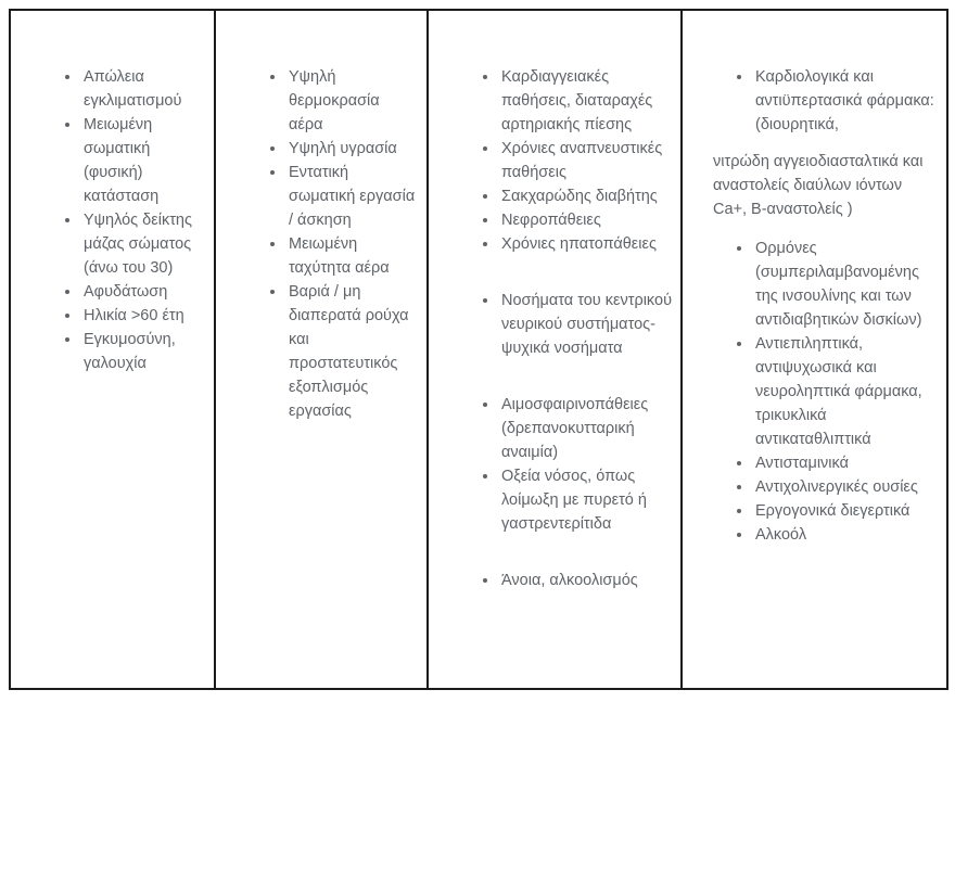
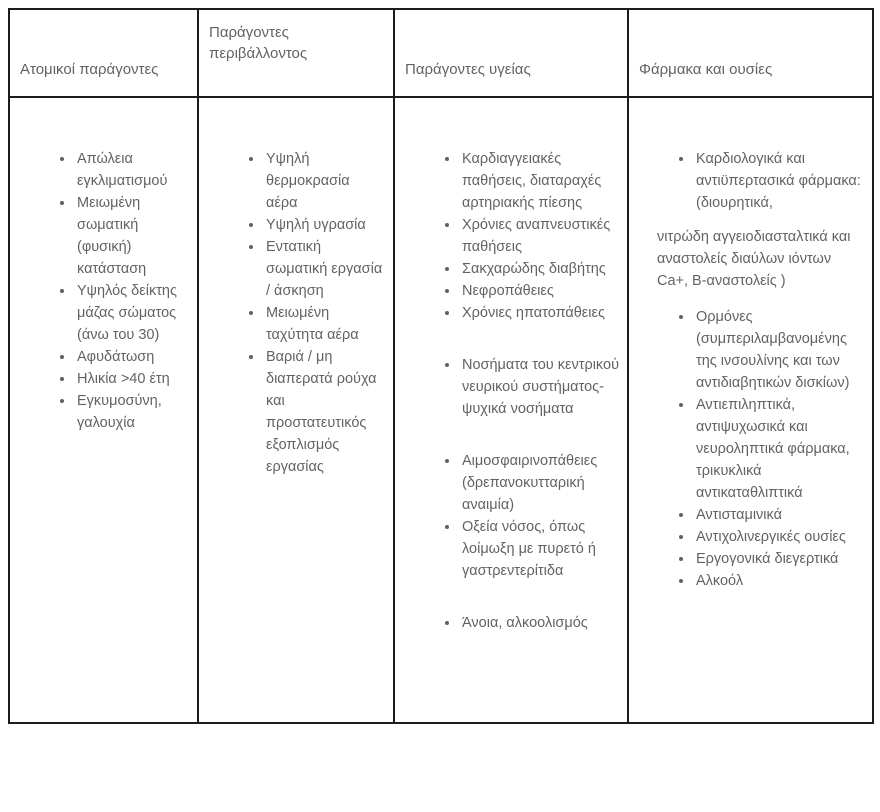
+ Ατομικοί παράγοντες	Παράγοντες περιβάλλοντος	Παράγοντες υγείας	Φάρμακα και ουσίες
- Απώλεια εγκλιματισμούΜειωμένη σωματική (φυσική) κατάστασηΥψηλός δείκτης μάζας σώματος (άνω του 30)ΑφυδάτωσηΗλικία >60 έτηΕγκυμοσύνη, γαλουχία	Υψηλή θερμοκρασία αέραΥψηλή υγρασίαΕντατική σωματική εργασία / άσκησηΜειωμένη ταχύτητα αέραΒαριά / μη διαπερατά ρούχα και προστατευτικός εξοπλισμός εργασίας	Καρδιαγγειακές παθήσεις, διαταραχές αρτηριακής πίεσηςΧρόνιες αναπνευστικές παθήσειςΣακχαρώδης διαβήτηςΝεφροπάθειεςΧρόνιες ηπατοπάθειεςΝοσήματα του κεντρικού νευρικού συστήματος-ψυχικά νοσήματαΑιμοσφαιρινοπάθειες (δρεπανοκυτταρική αναιμία)Οξεία νόσος, όπως λοίμωξη με πυρετό ή γαστρεντερίτιδαΆνοια, αλκοολισμός	Καρδιολογικά και αντιϋπερτασικά φάρμακα: (διουρητικά,νιτρώδη αγγειοδιασταλτικά και αναστολείς διαύλων ιόντων Ca+, Β-αναστολείς )Ορμόνες (συμπεριλαμβανομένης της ινσουλίνης και των αντιδιαβητικών δισκίων)Αντιεπιληπτικά, αντιψυχωσικά και νευροληπτικά φάρμακα, τρικυκλικά αντικαταθλιπτικάΑντισταμινικάΑντιχολινεργικές ουσίεςΕργογονικά διεγερτικάΑλκοόλ
+ Απώλεια εγκλιματισμούΜειωμένη σωματική (φυσική) κατάστασηΥψηλός δείκτης μάζας σώματος (άνω του 30)ΑφυδάτωσηΗλικία >40 έτηΕγκυμοσύνη, γαλουχία	Υψηλή θερμοκρασία αέραΥψηλή υγρασίαΕντατική σωματική εργασία / άσκησηΜειωμένη ταχύτητα αέραΒαριά / μη διαπερατά ρούχα και προστατευτικός εξοπλισμός εργασίας	Καρδιαγγειακές παθήσεις, διαταραχές αρτηριακής πίεσηςΧρόνιες αναπνευστικές παθήσειςΣακχαρώδης διαβήτηςΝεφροπάθειεςΧρόνιες ηπατοπάθειεςΝοσήματα του κεντρικού νευρικού συστήματος-ψυχικά νοσήματαΑιμοσφαιρινοπάθειες (δρεπανοκυτταρική αναιμία)Οξεία νόσος, όπως λοίμωξη με πυρετό ή γαστρεντερίτιδαΆνοια, αλκοολισμός	Καρδιολογικά και αντιϋπερτασικά φάρμακα: (διουρητικά,νιτρώδη αγγειοδιασταλτικά και αναστολείς διαύλων ιόντων Ca+, Β-αναστολείς )Ορμόνες (συμπεριλαμβανομένης της ινσουλίνης και των αντιδιαβητικών δισκίων)Αντιεπιληπτικά, αντιψυχωσικά και νευροληπτικά φάρμακα, τρικυκλικά αντικαταθλιπτικάΑντισταμινικάΑντιχολινεργικές ουσίεςΕργογονικά διεγερτικάΑλκοόλ
